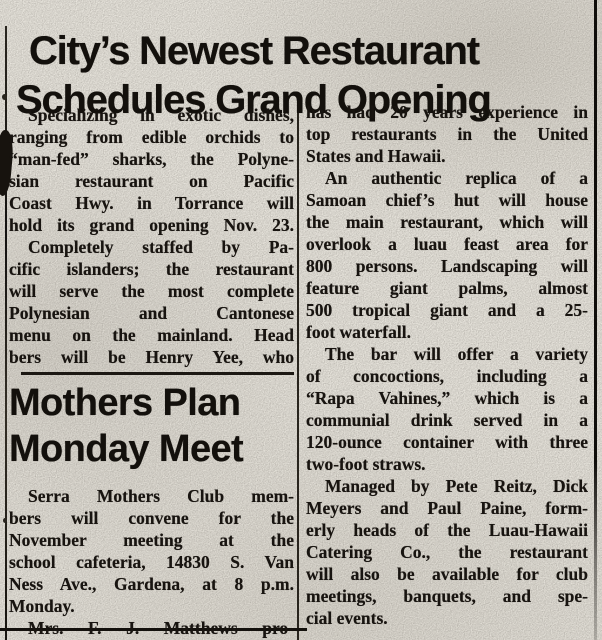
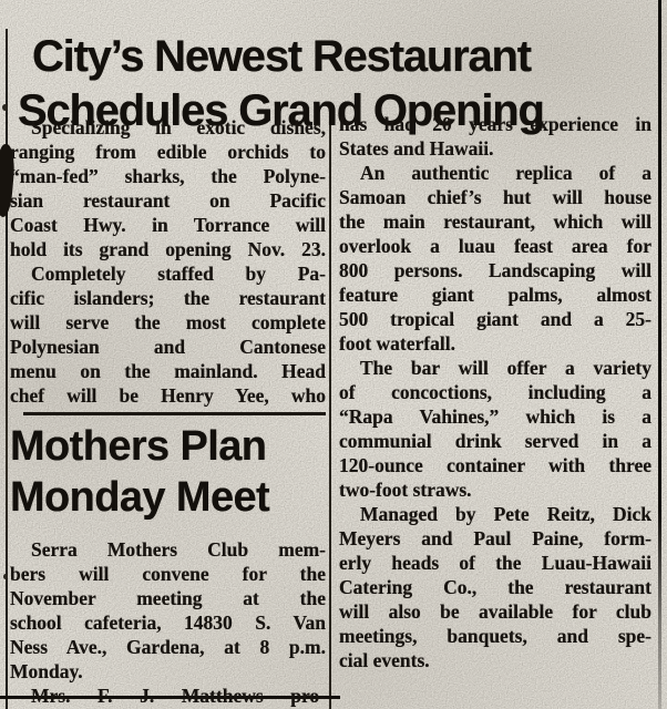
  City’s Newest Restaurant
  Schedules Grand Opening
  Specializing in exotic dishes,
  ranging from edible orchids to
  “man-fed” sharks, the Polyne-
  sian restaurant on Pacific
  Coast Hwy. in Torrance will
  hold its grand opening Nov. 23.
  Completely staffed by Pa-
  cific islanders; the restaurant
  will serve the most complete
  Polynesian and Cantonese
  menu on the mainland. Head
- bers will be Henry Yee, who
+ chef will be Henry Yee, who
  Mothers Plan
  Monday Meet
  Serra Mothers Club mem-
  bers will convene for the
  November meeting at the
  school cafeteria, 14830 S. Van
  Ness Ave., Gardena, at 8 p.m.
  Monday.
  Mrs. F. J. Matthews pro-
  has had 20 years experience in
- top restaurants in the United
  States and Hawaii.
  An authentic replica of a
  Samoan chief’s hut will house
  the main restaurant, which will
  overlook a luau feast area for
  800 persons. Landscaping will
  feature giant palms, almost
  500 tropical giant and a 25-
  foot waterfall.
  The bar will offer a variety
  of concoctions, including a
  “Rapa Vahines,” which is a
  communial drink served in a
  120-ounce container with three
  two-foot straws.
  Managed by Pete Reitz, Dick
  Meyers and Paul Paine, form-
  erly heads of the Luau-Hawaii
  Catering Co., the restaurant
  will also be available for club
  meetings, banquets, and spe-
  cial events.
